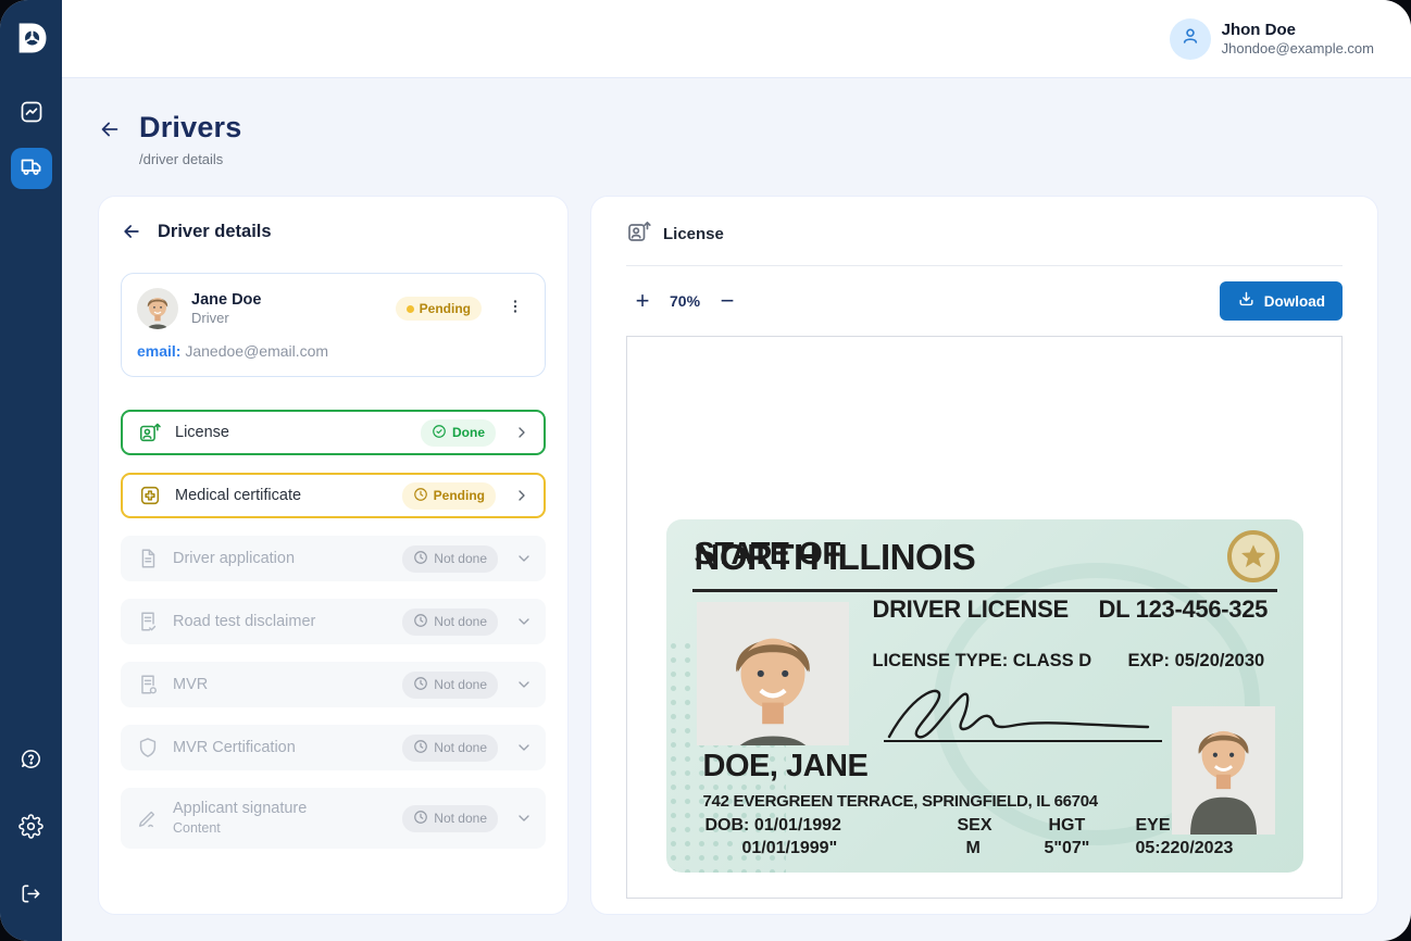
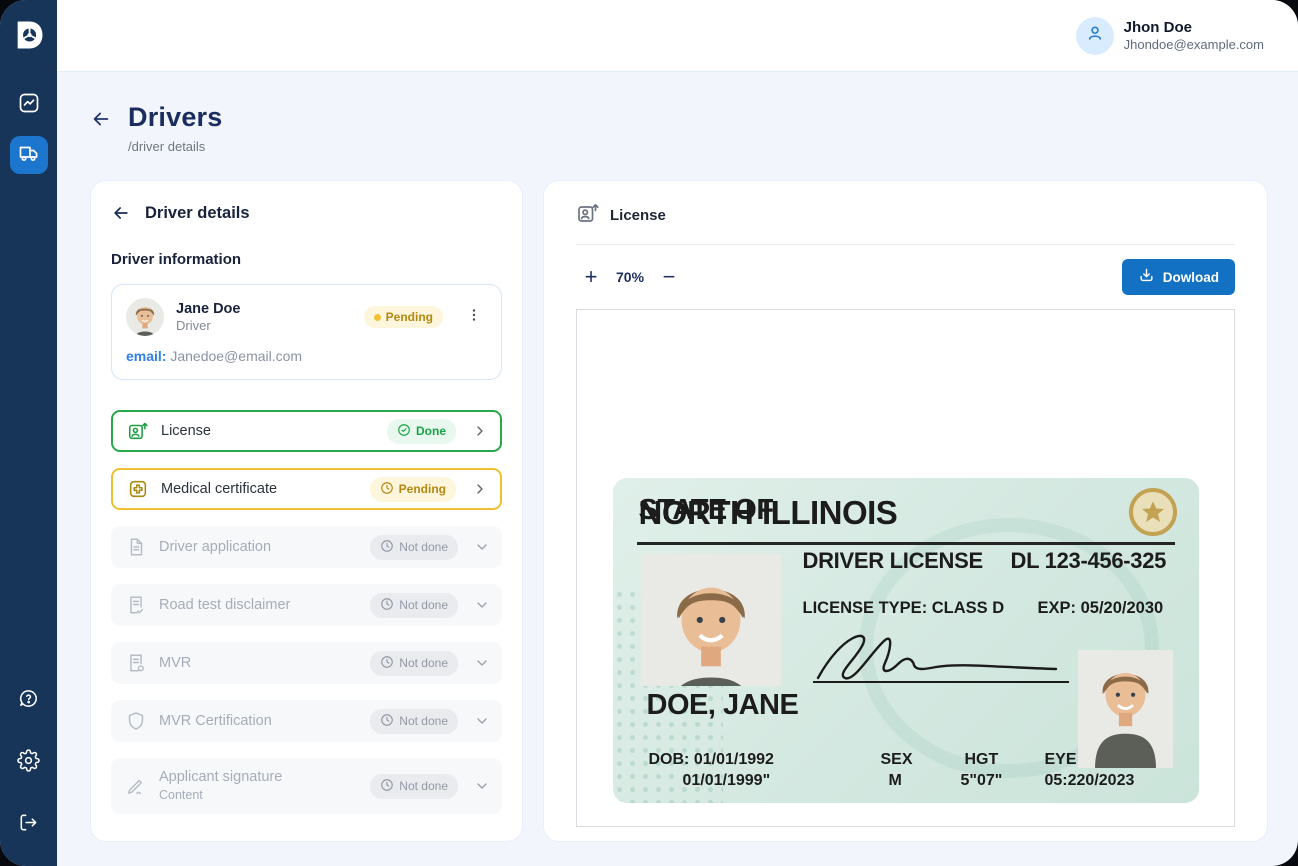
  Jhon Doe
  Jhondoe@example.com
  Drivers
  /driver details
  Driver details
+ Driver information
  Jane Doe
  Driver
  Pending
  email: Janedoe@email.com
  License
  Done
  Medical certificate
  Pending
  Driver application
  Not done
  Road test disclaimer
  Not done
  MVR
  Not done
  MVR Certification
  Not done
  Applicant signature
  Content
  Not done
  License
  +
  70%
  −
  Dowload
  STATE OF
  NORTH ILLINOIS
  DRIVER LICENSE
  DL 123-456-325
  LICENSE TYPE: CLASS D
  EXP: 05/20/2030
  DOE, JANE
- 742 EVERGREEN TERRACE, SPRINGFIELD, IL 66704
  DOB: 01/01/1992
  01/01/1999"
  SEX
  M
  HGT
  5"07"
  05:220/2023
